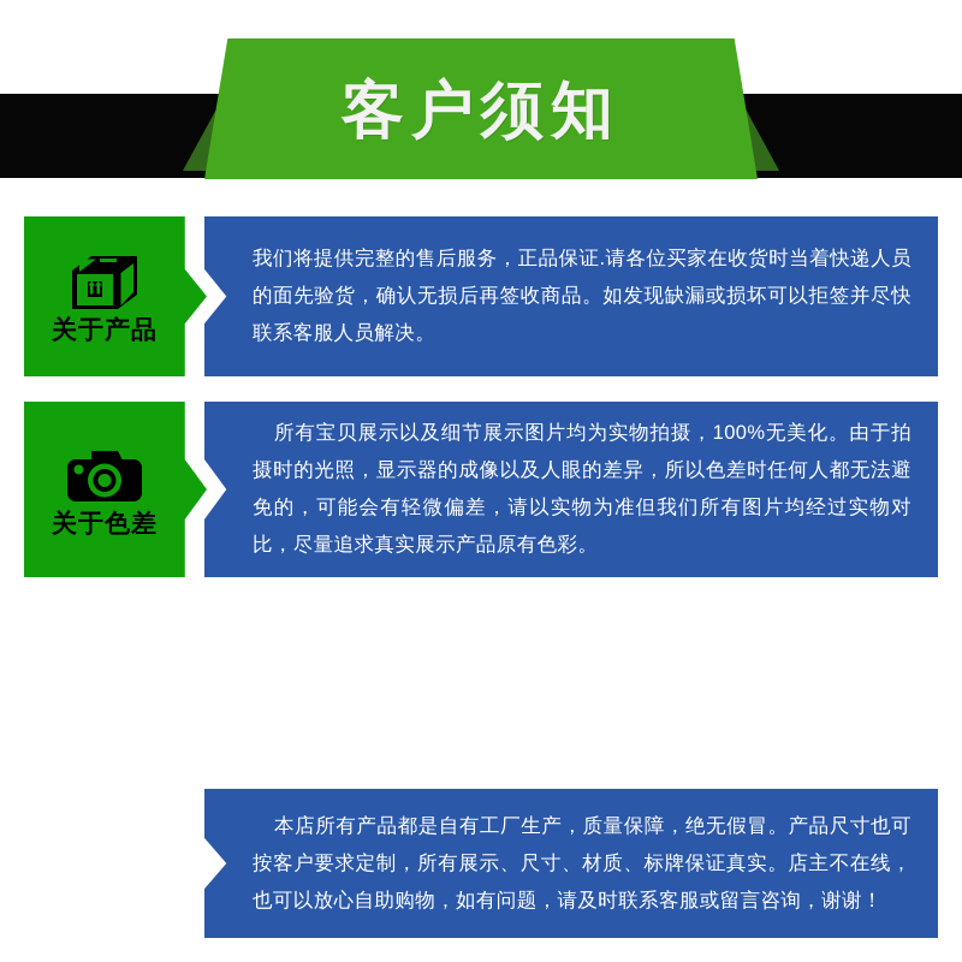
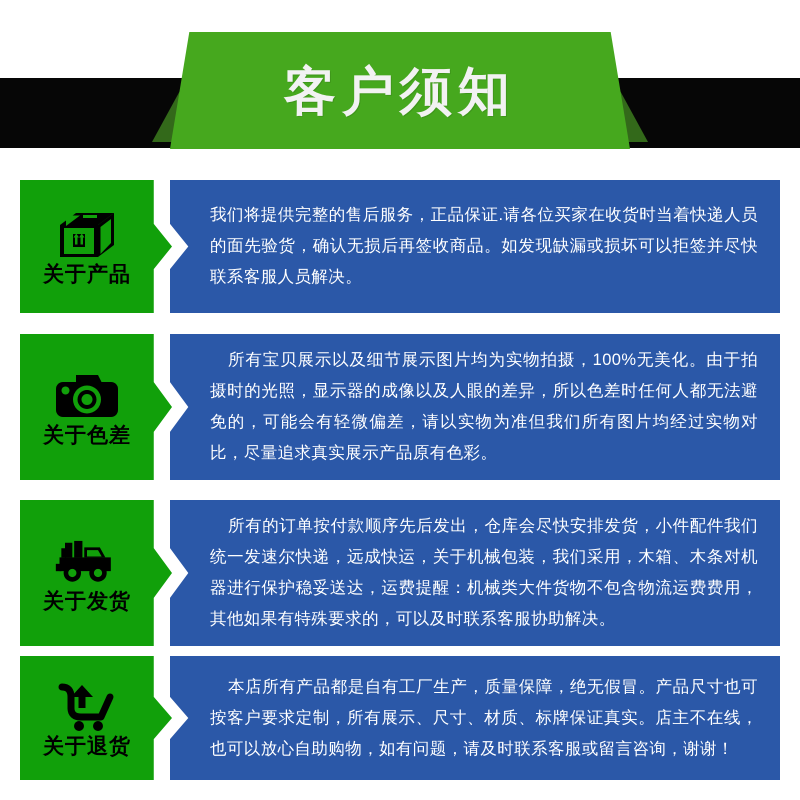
  客户须知
  关于产品
  我们将提供完整的售后服务，正品保证.请各位买家在收货时当着快递人员的面先验货，确认无损后再签收商品。如发现缺漏或损坏可以拒签并尽快联系客服人员解决。
  关于色差
  所有宝贝展示以及细节展示图片均为实物拍摄，100%无美化。由于拍摄时的光照，显示器的成像以及人眼的差异，所以色差时任何人都无法避免的，可能会有轻微偏差，请以实物为准但我们所有图片均经过实物对比，尽量追求真实展示产品原有色彩。
+ 关于发货
+ 所有的订单按付款顺序先后发出，仓库会尽快安排发货，小件配件我们统一发速尔快递，远成快运，关于机械包装，我们采用，木箱、木条对机器进行保护稳妥送达，运费提醒：机械类大件货物不包含物流运费费用，其他如果有特殊要求的，可以及时联系客服协助解决。
+ 关于退货
  本店所有产品都是自有工厂生产，质量保障，绝无假冒。产品尺寸也可按客户要求定制，所有展示、尺寸、材质、标牌保证真实。店主不在线，也可以放心自助购物，如有问题，请及时联系客服或留言咨询，谢谢！
